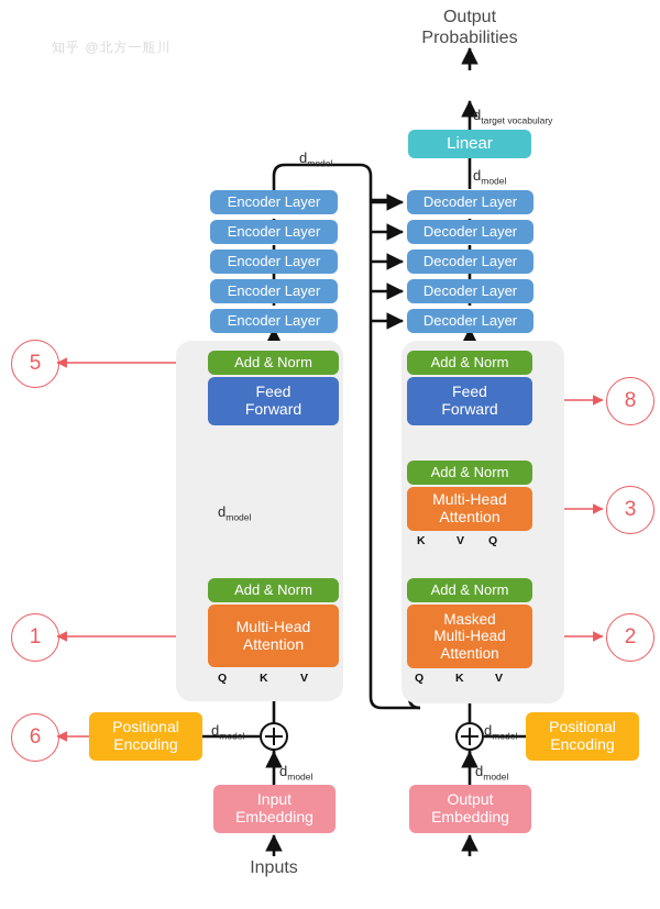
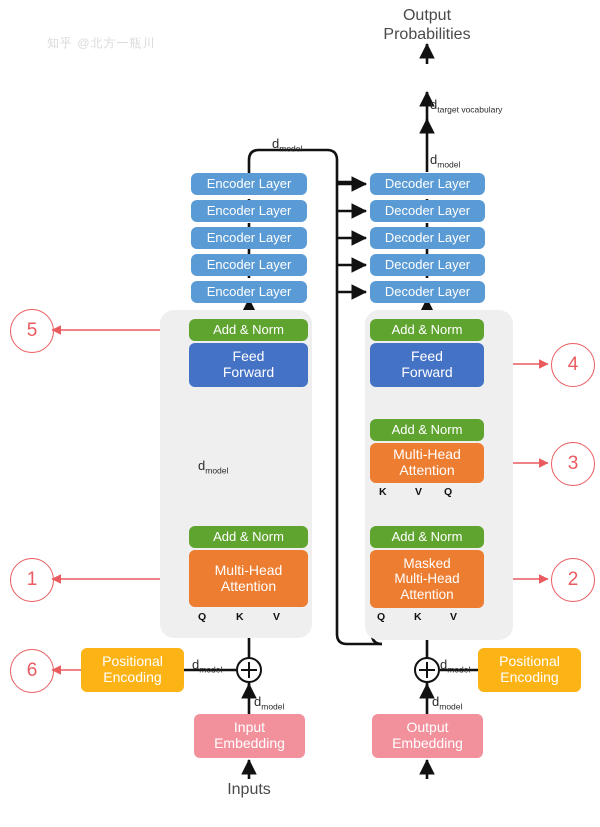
  知乎 @北方一瓶川
  Output
  Probabilities
  dtarget vocabulary
- Linear
  dmodel
  dmodel
  Encoder Layer
  Encoder Layer
  Encoder Layer
  Encoder Layer
  Encoder Layer
  Decoder Layer
  Decoder Layer
  Decoder Layer
  Decoder Layer
  Decoder Layer
  Add & Norm
  Feed
  Forward
  dmodel
  Add & Norm
  Multi-Head
  Attention
  Q
  K
  V
  Add & Norm
  Feed
  Forward
  Add & Norm
  Multi-Head
  Attention
  K
  V
  Q
  Add & Norm
  Masked
  Multi-Head
  Attention
  Q
  K
  V
  Positional
  Encoding
  dmodel
  dmodel
  Input
  Embedding
  Inputs
  Positional
  Encoding
  dmodel
  dmodel
  Output
  Embedding
  1
  5
  6
  2
  3
- 8
+ 4
